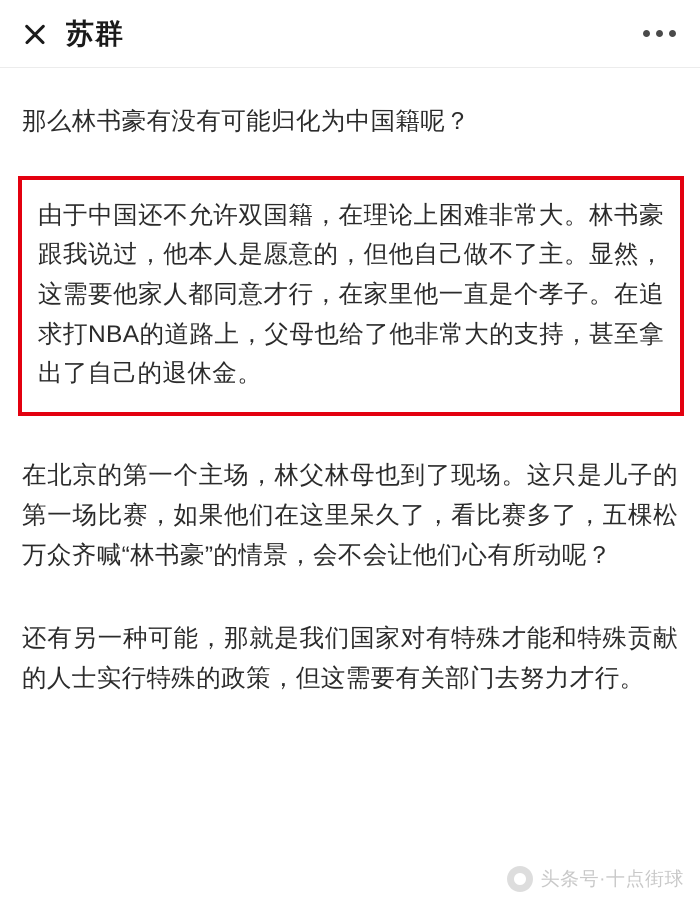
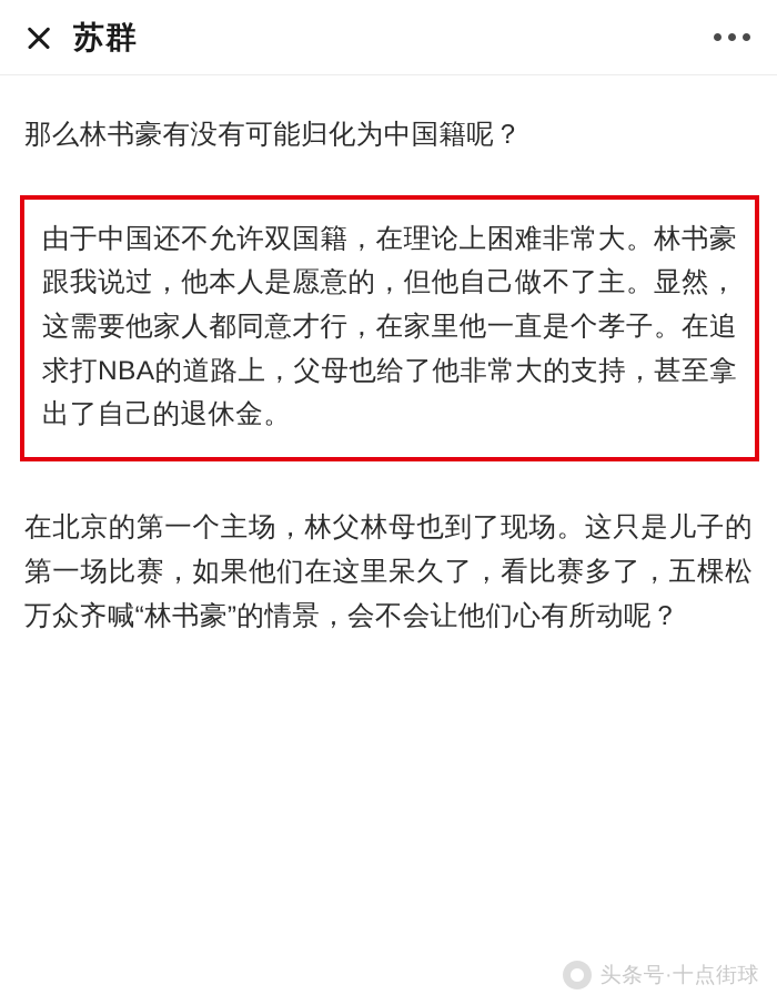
  苏群
  那么林书豪有没有可能归化为中国籍呢？
  由于中国还不允许双国籍，在理论上困难非常大。林书豪跟我说过，他本人是愿意的，但他自己做不了主。显然，这需要他家人都同意才行，在家里他一直是个孝子。在追求打NBA的道路上，父母也给了他非常大的支持，甚至拿出了自己的退休金。
  在北京的第一个主场，林父林母也到了现场。这只是儿子的第一场比赛，如果他们在这里呆久了，看比赛多了，五棵松万众齐喊“林书豪”的情景，会不会让他们心有所动呢？
- 还有另一种可能，那就是我们国家对有特殊才能和特殊贡献的人士实行特殊的政策，但这需要有关部门去努力才行。
  头条号·十点街球
